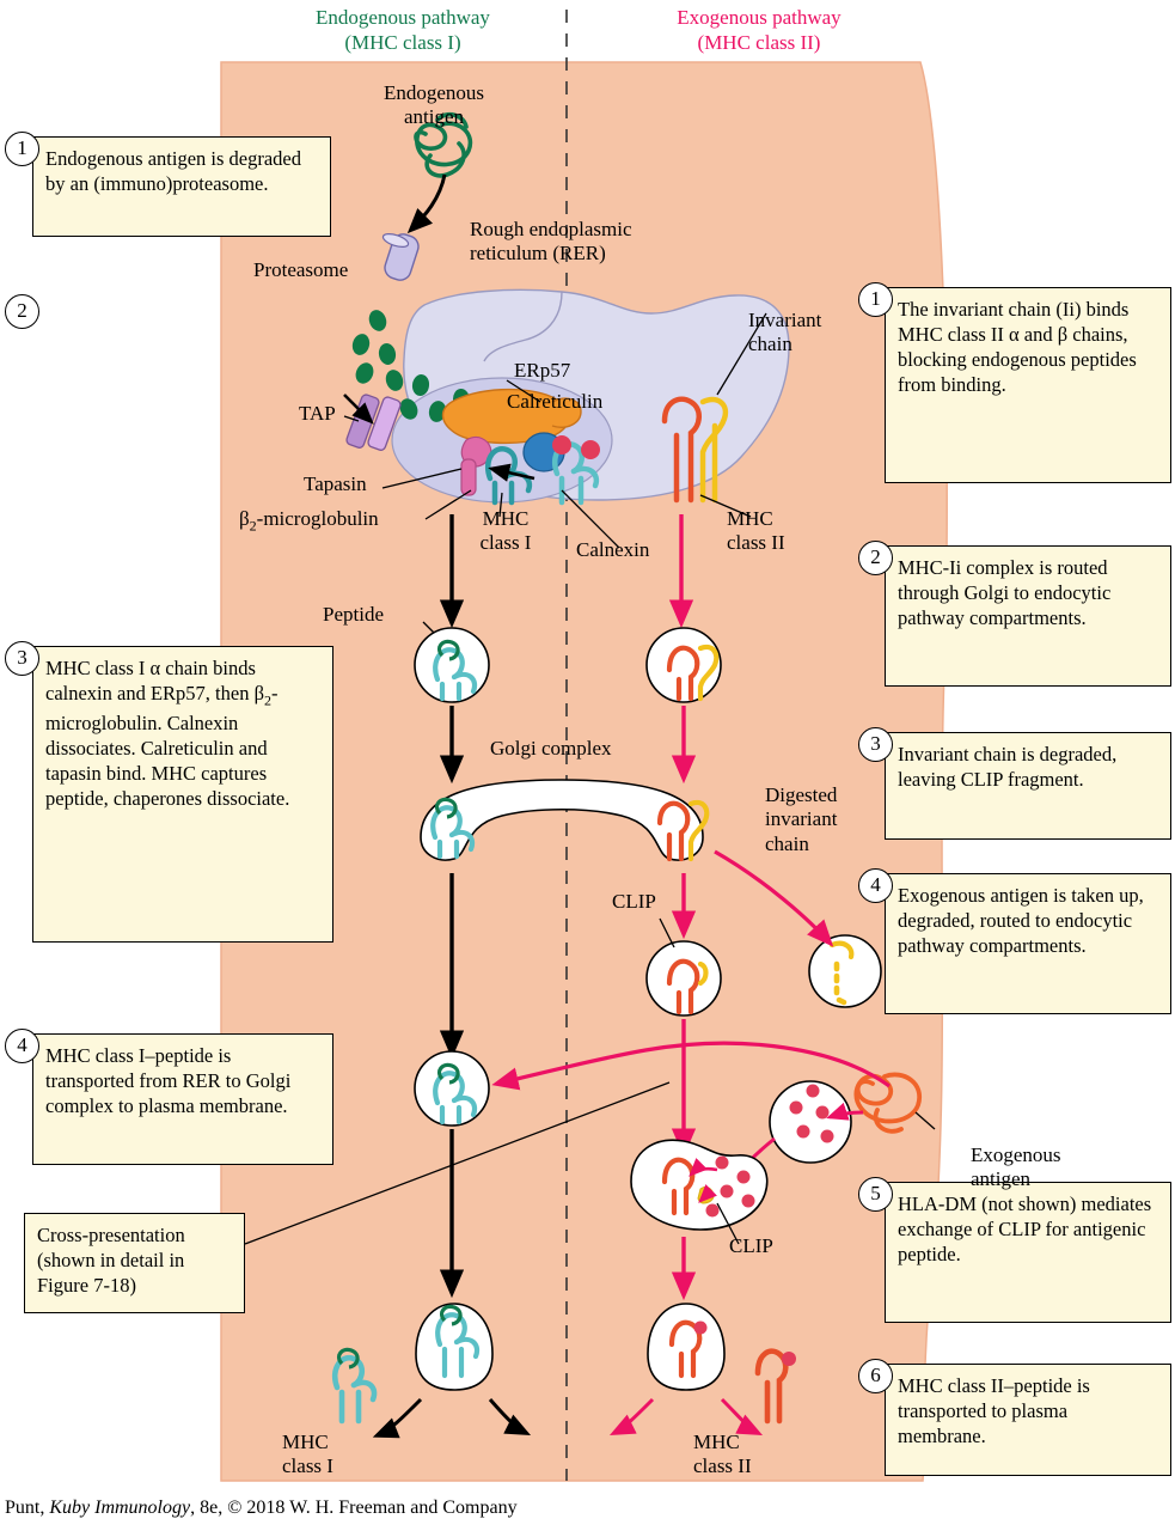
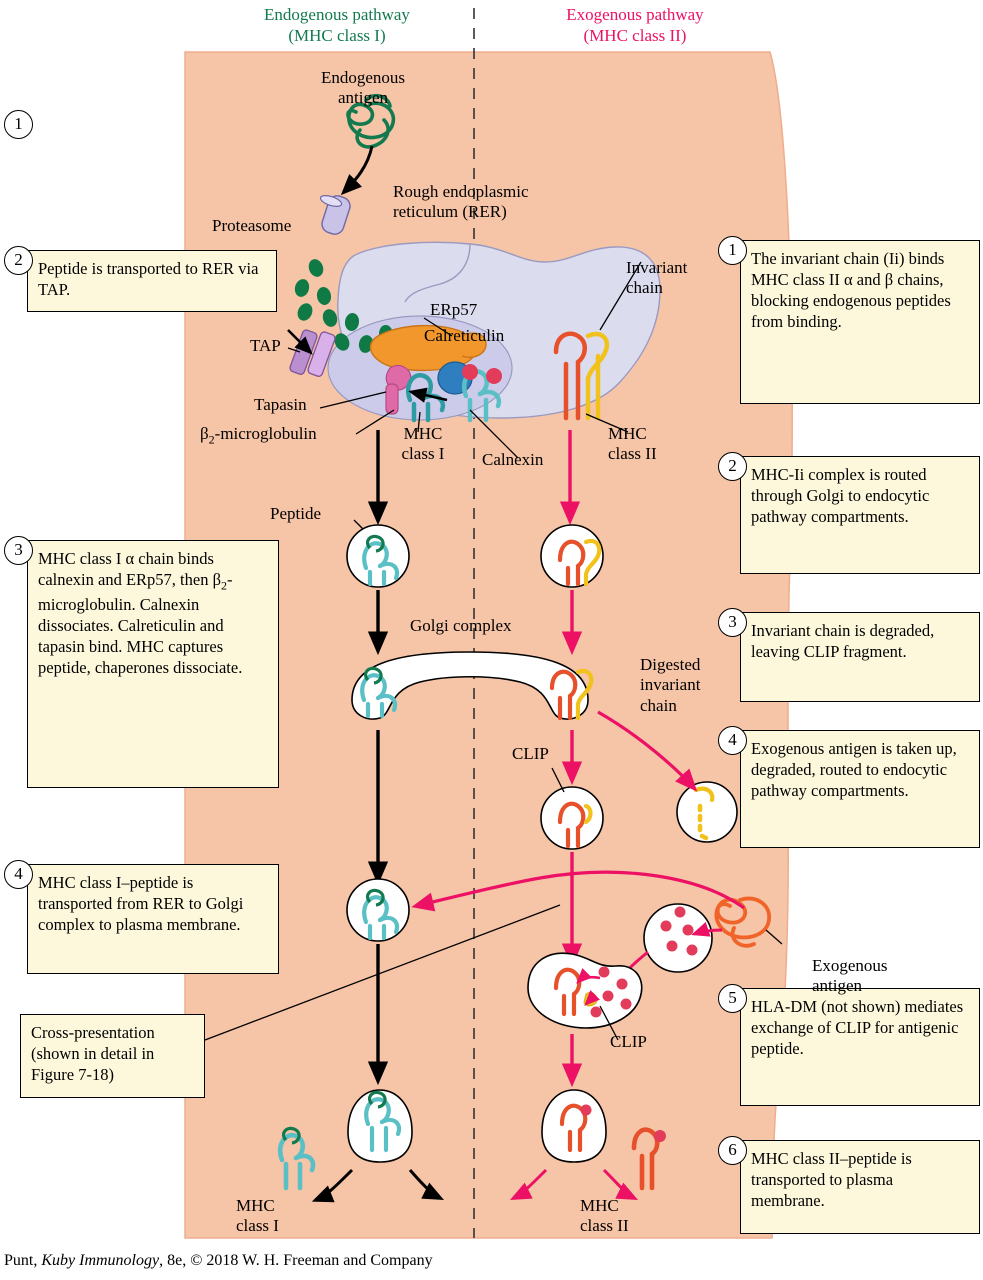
  Endogenous pathway
  (MHC class I)
  Exogenous pathway
  (MHC class II)
  1
- Endogenous antigen is degraded by an (immuno)proteasome.
  2
+ Peptide is transported to RER via TAP.
  3
  MHC class I α chain binds calnexin and ERp57, then β2-microglobulin. Calnexin dissociates. Calreticulin and tapasin bind. MHC captures peptide, chaperones dissociate.
  4
  MHC class I–peptide is transported from RER to Golgi complex to plasma membrane.
  Cross-presentation (shown in detail in Figure 7-18)
  1
  The invariant chain (Ii) binds MHC class II α and β chains, blocking endogenous peptides from binding.
  2
  MHC-Ii complex is routed through Golgi to endocytic pathway compartments.
  3
  Invariant chain is degraded, leaving CLIP fragment.
  4
  Exogenous antigen is taken up, degraded, routed to endocytic pathway compartments.
  5
  HLA-DM (not shown) mediates exchange of CLIP for antigenic peptide.
  6
  MHC class II–peptide is transported to plasma membrane.
  Endogenous
  antigen
  Proteasome
  Rough endoplasmic
  reticulum (RER)
  ERp57
  Calreticulin
  TAP
  Tapasin
  β2-microglobulin
  MHC
  class I
  Calnexin
  Invariant
  chain
  MHC
  class II
  Peptide
  Golgi complex
  Digested
  invariant
  chain
  CLIP
  CLIP
  Exogenous
  antigen
  MHC
  class I
  MHC
  class II
  Punt, Kuby Immunology, 8e, © 2018 W. H. Freeman and Company
